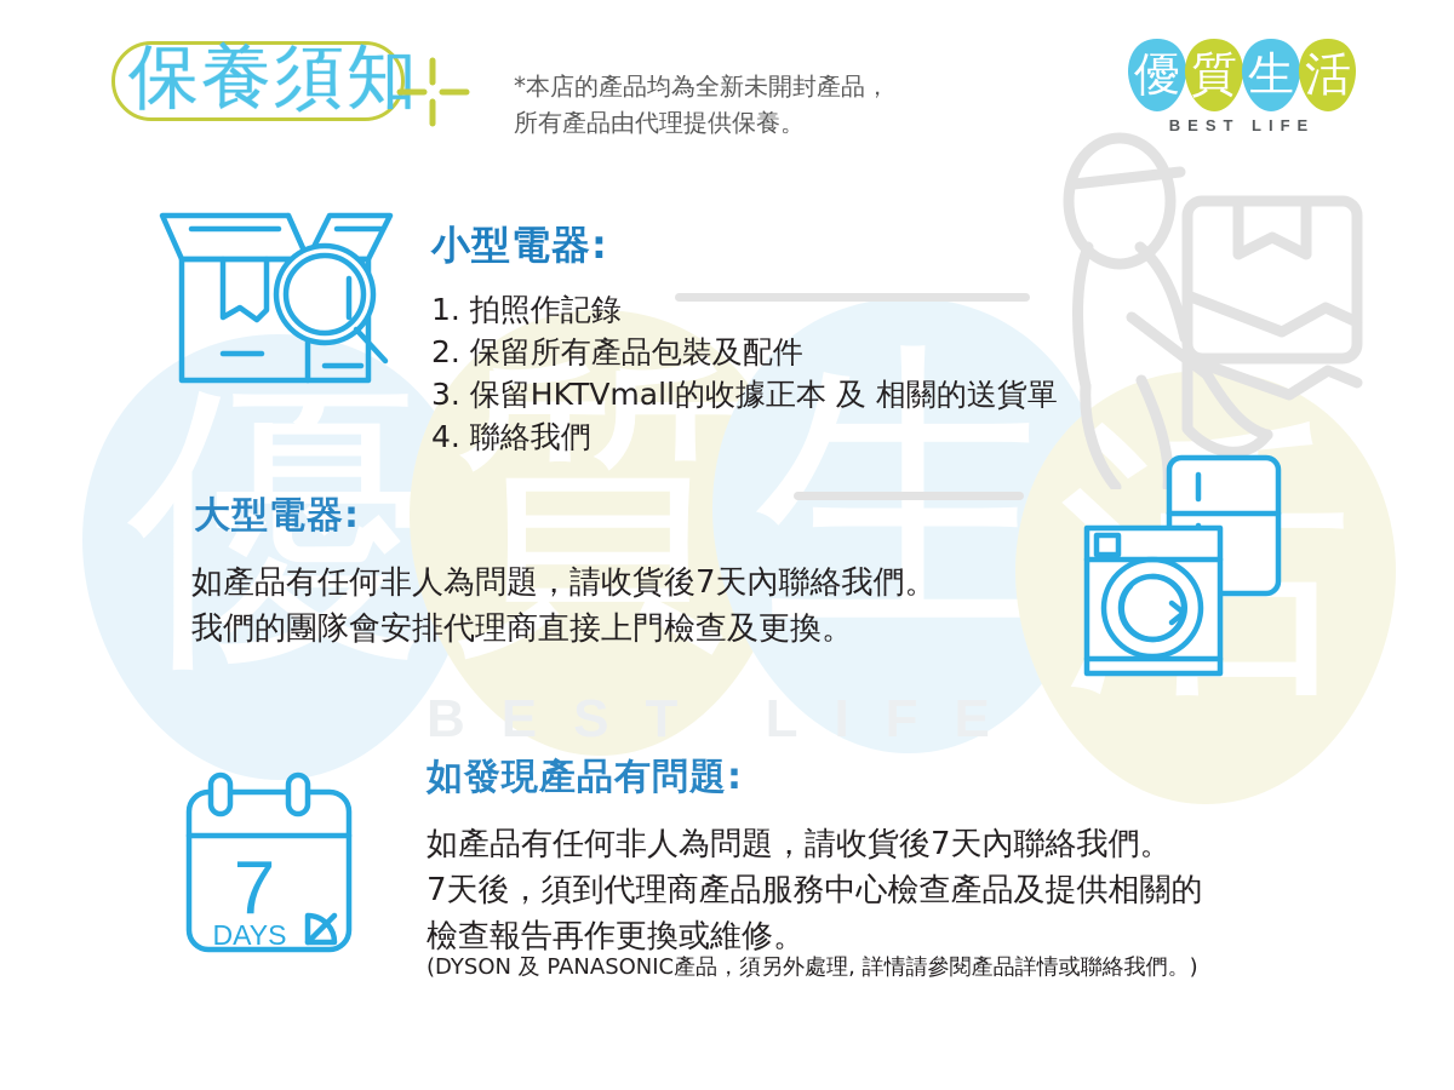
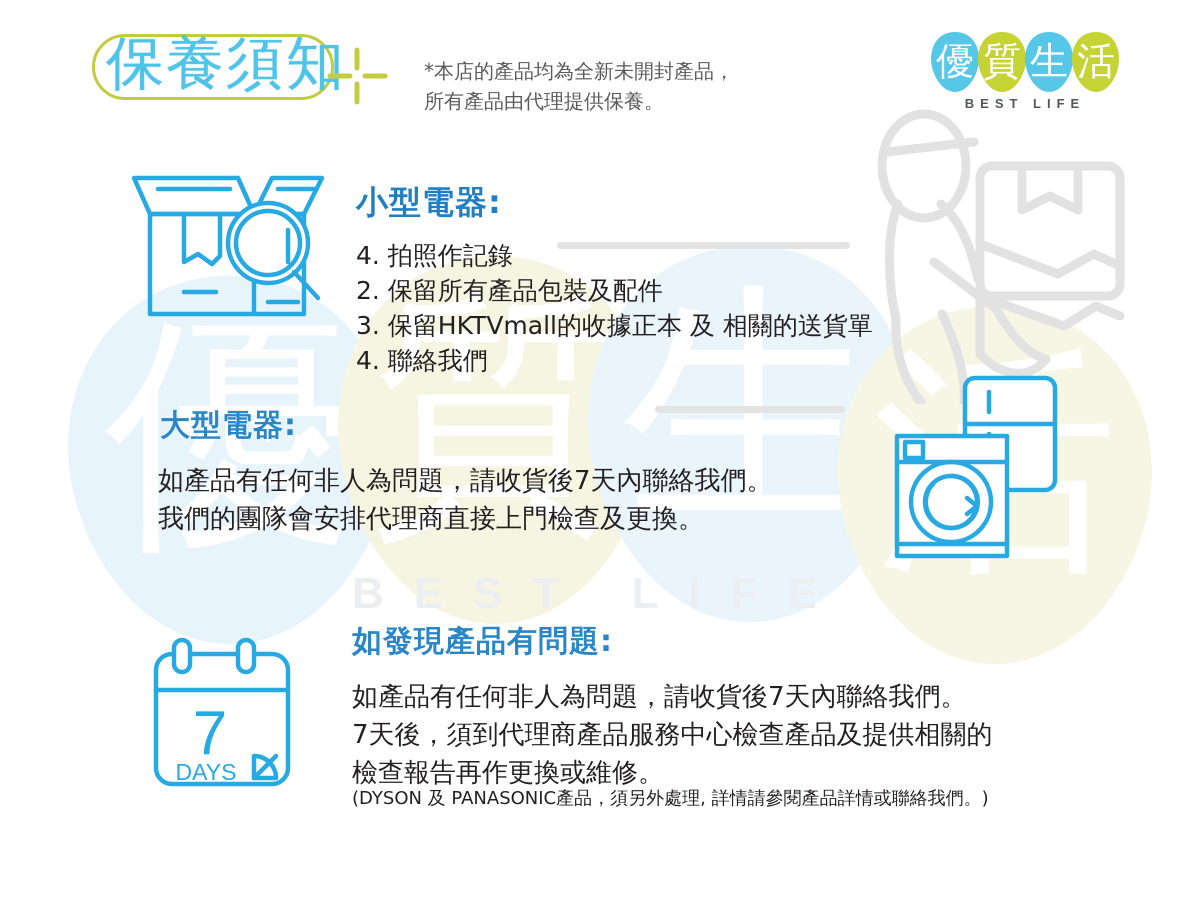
  優
  質
  BEST LIFE
  保養須知
  *本店的產品均為全新未開封產品，
  所有產品由代理提供保養。
  優
  質
  生
  活
  BEST LIFE
  小型電器:
- 1. 拍照作記錄
+ 4. 拍照作記錄
  2. 保留所有產品包裝及配件
  3. 保留HKTVmall的收據正本 及 相關的送貨單
  4. 聯絡我們
  大型電器:
  如產品有任何非人為問題，請收貨後7天內聯絡我們。
  我們的團隊會安排代理商直接上門檢查及更換。
  7
  DAYS
  如發現產品有問題:
  如產品有任何非人為問題，請收貨後7天內聯絡我們。
  7天後，須到代理商產品服務中心檢查產品及提供相關的
  檢查報告再作更換或維修。
  (DYSON 及 PANASONIC產品，須另外處理, 詳情請參閱產品詳情或聯絡我們。)
